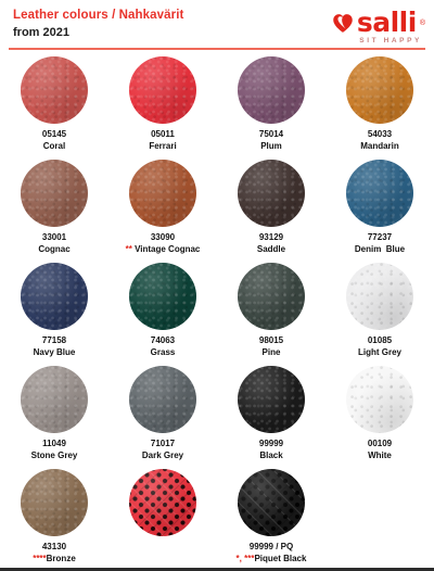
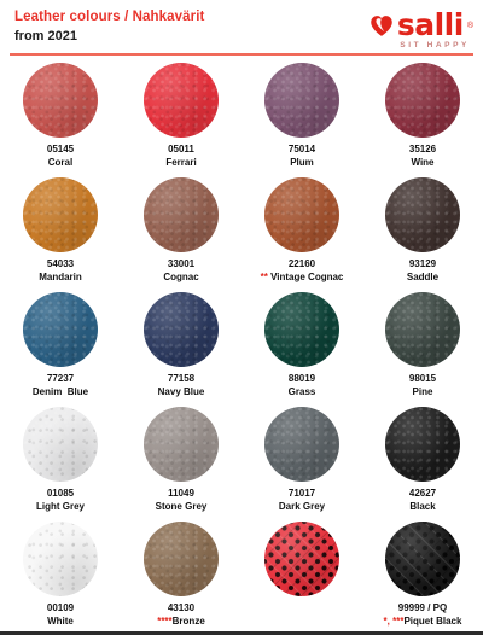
  Leather colours / Nahkavärit
  from 2021
  salli
  05145
  Coral
  05011
  Ferrari
  75014
  Plum
+ 35126
+ Wine
  54033
  Mandarin
  33001
  Cognac
- 33090
+ 22160
  ** Vintage Cognac
  93129
  Saddle
  77237
  Denim Blue
  77158
  Navy Blue
- 74063
+ 88019
  Grass
  98015
  Pine
  01085
  Light Grey
  11049
  Stone Grey
  71017
  Dark Grey
- 99999
+ 42627
  Black
  00109
  White
  43130
  ****Bronze
  99999 / PQ
  *, ***Piquet Black
